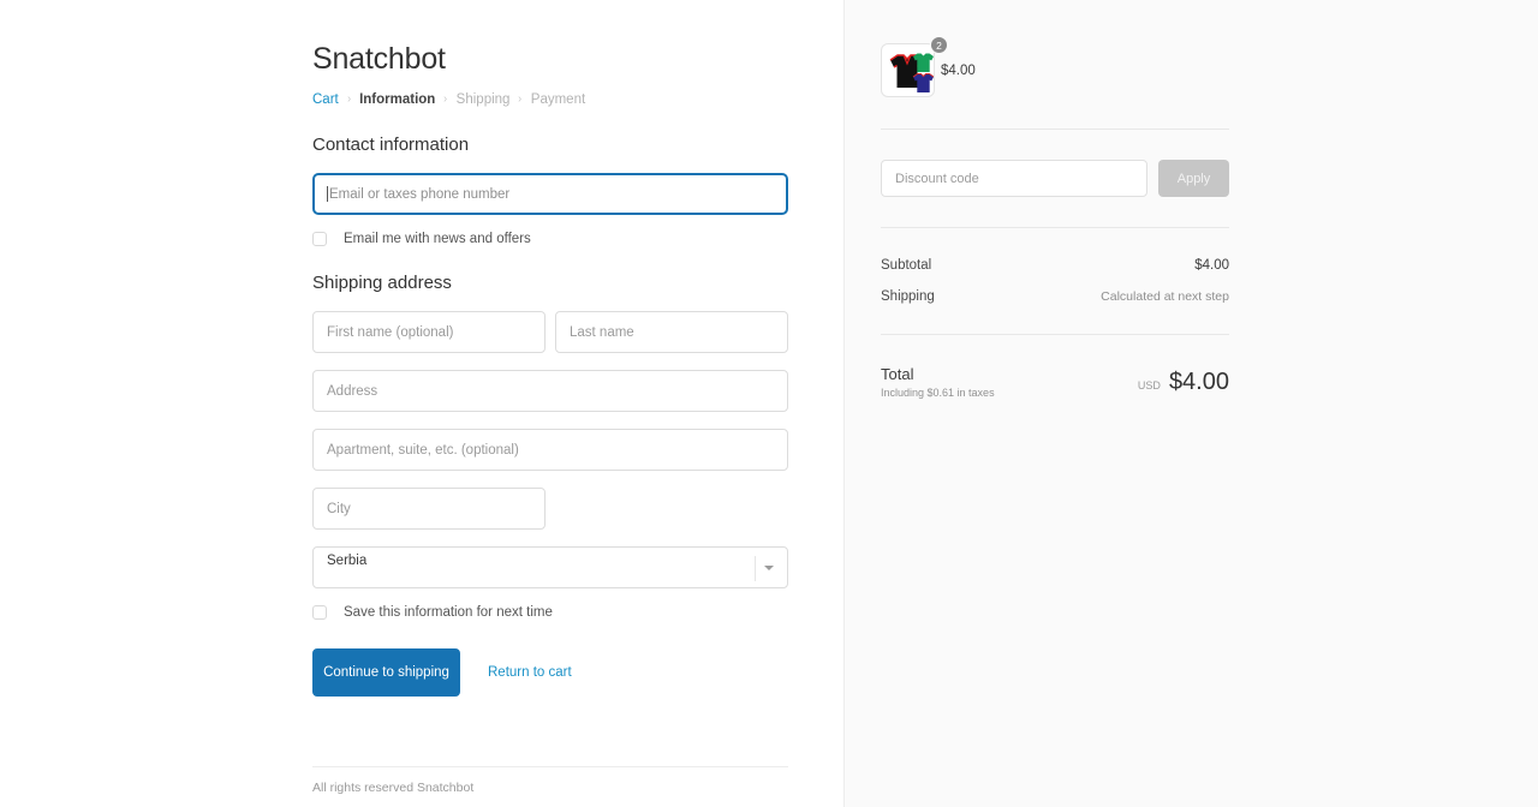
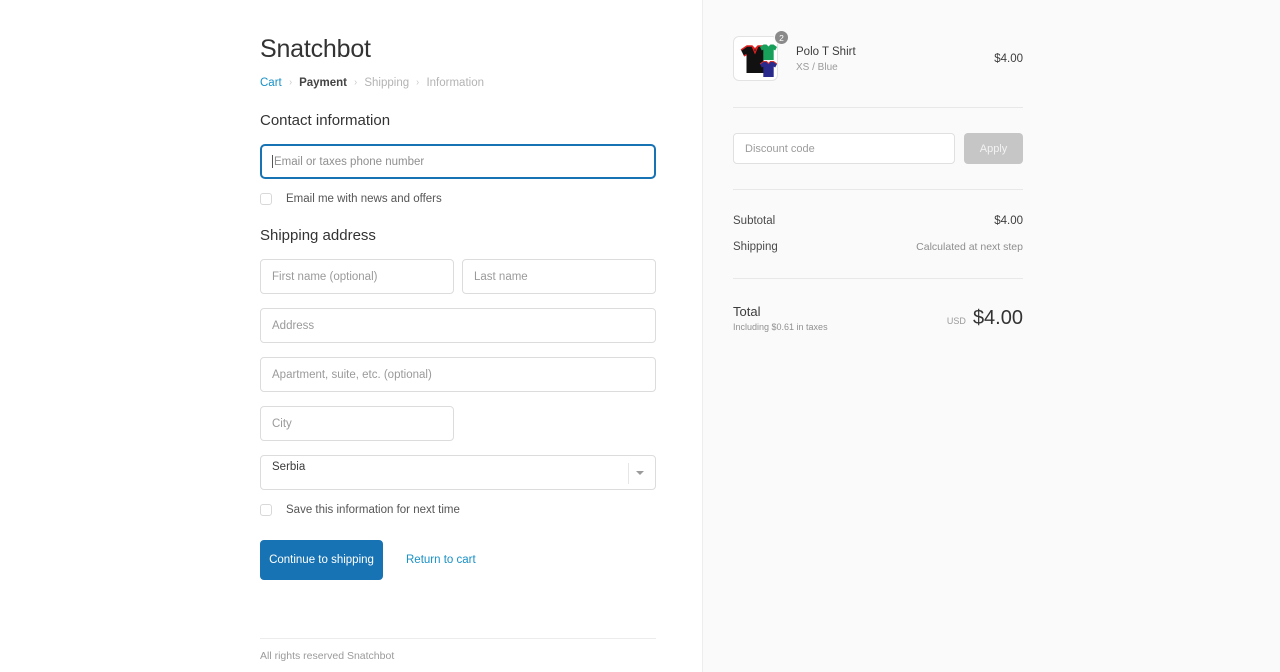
  Snatchbot
  Cart
  ›
- Information
+ Payment
  ›
  Shipping
  ›
- Payment
+ Information
  Contact information
  Email or taxes phone number
  Email me with news and offers
  Shipping address
  First name (optional)
  Last name
  Address
  Apartment, suite, etc. (optional)
  City
  Serbia
  Save this information for next time
  Continue to shipping
  Return to cart
  All rights reserved Snatchbot
  2
+ Polo T Shirt
+ XS / Blue
  $4.00
  Discount code
  Apply
  Subtotal
  $4.00
  Shipping
  Calculated at next step
  Total
  Including $0.61 in taxes
  USD
  $4.00
